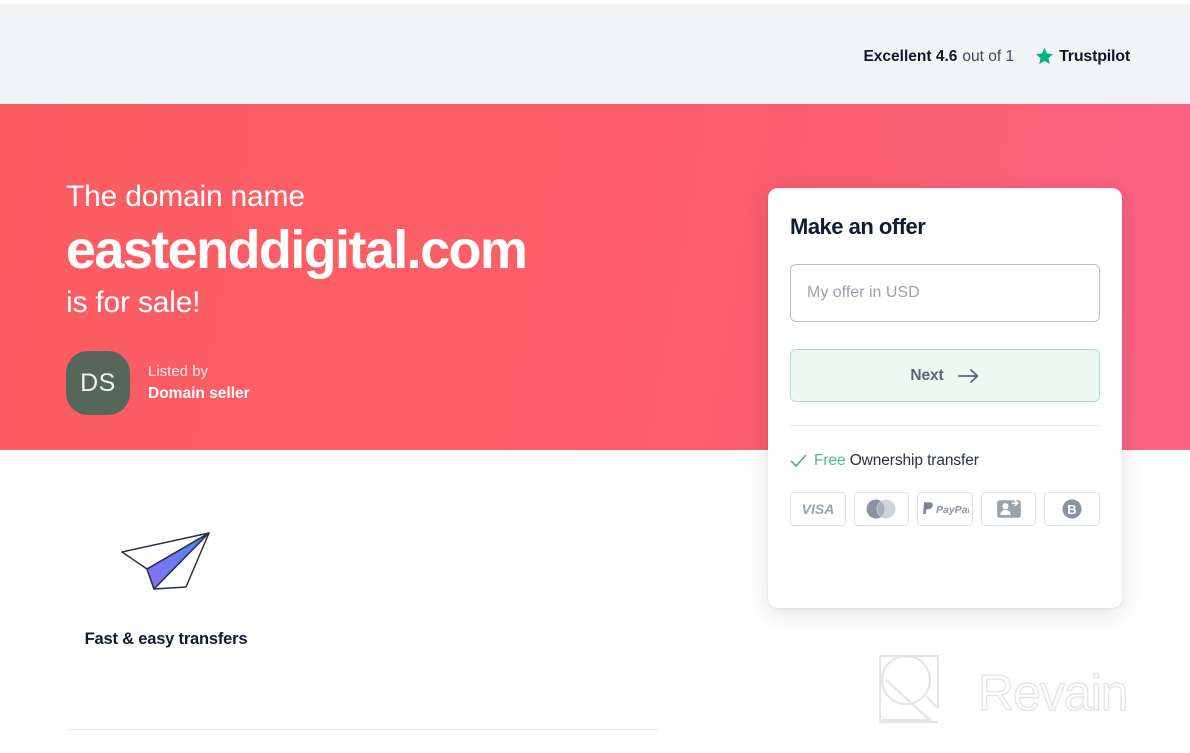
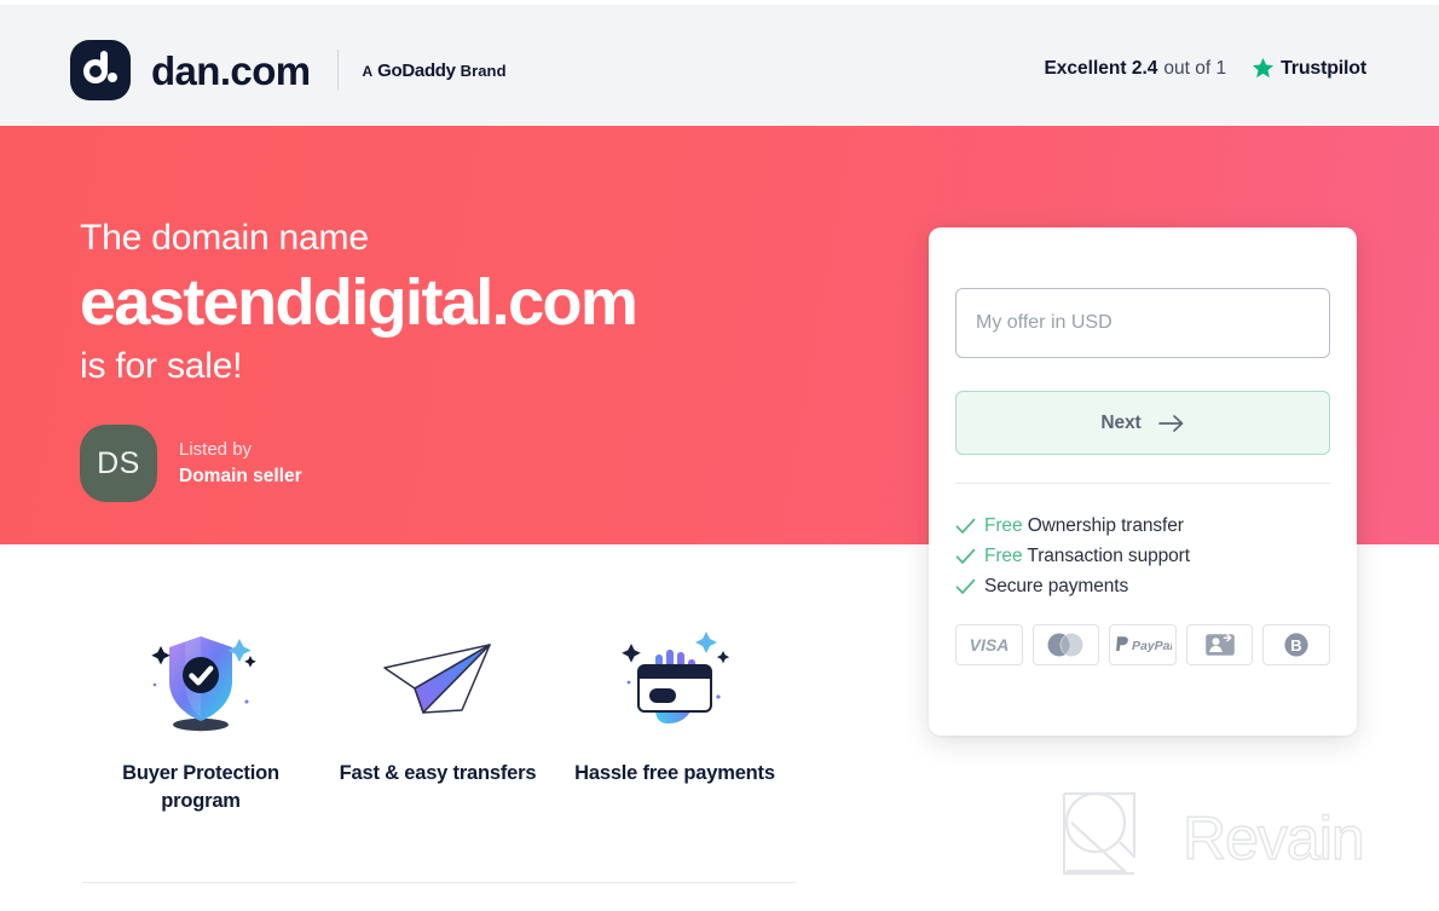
+ dan.com
+ A GoDaddy Brand
- Excellent 4.6
+ Excellent 2.4
  out of 1
  Trustpilot
  The domain name
  eastenddigital.com
  is for sale!
  DS
  Listed by
  Domain seller
- Make an offer
  My offer in USD
  Next
  Free Ownership transfer
+ Free Transaction support
+ Secure payments
  VISA
  PayPal
  B
+ Buyer Protection program
  Fast & easy transfers
+ Hassle free payments
  Revain
